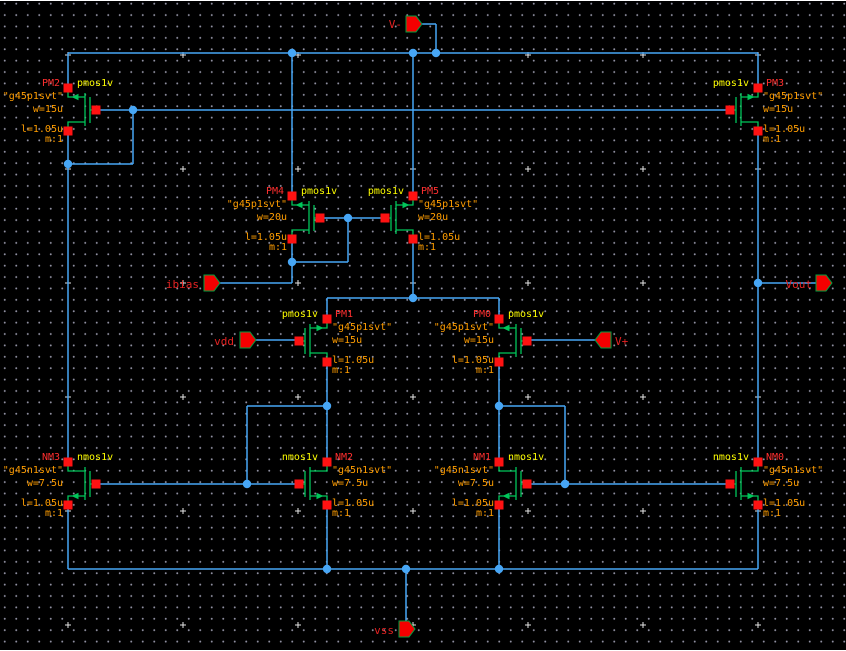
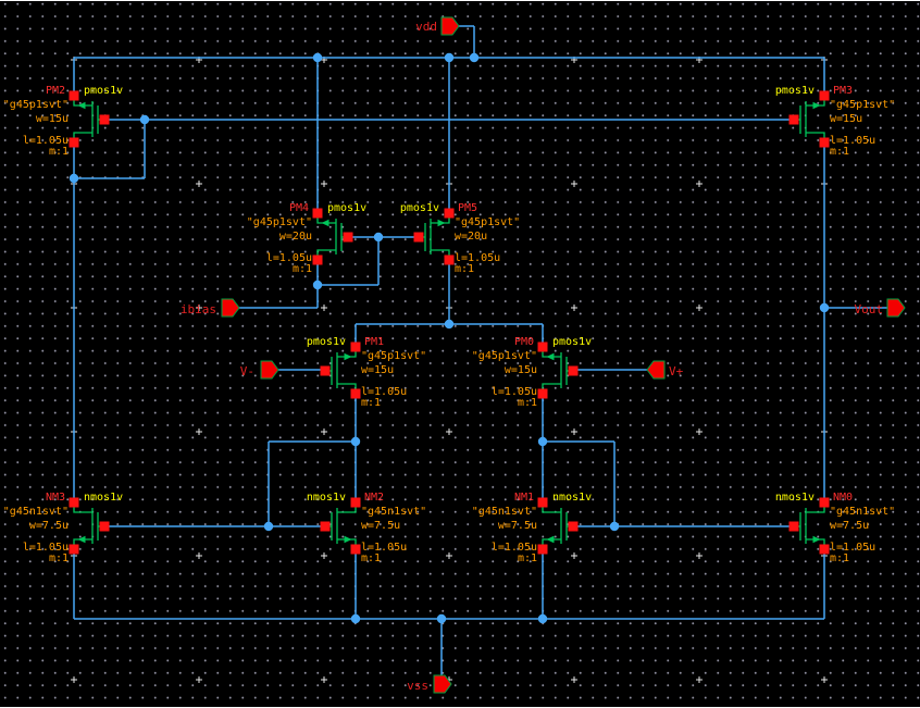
  PM2
  pmos1v
  "g45p1svt"
  w=15u
  l=1.05u
  m:1
  PM3
  pmos1v
  "g45p1svt"
  w=15u
  l=1.05u
  m:1
  PM4
  pmos1v
  "g45p1svt"
  w=20u
  l=1.05u
  m:1
  PM5
  pmos1v
  "g45p1svt"
  w=20u
  l=1.05u
  m:1
  PM1
  pmos1v
  "g45p1svt"
  w=15u
  l=1.05u
  m:1
  PM0
  pmos1v
  "g45p1svt"
  w=15u
  l=1.05u
  m:1
  NM3
  nmos1v
  "g45n1svt"
  w=7.5u
  l=1.05u
  m:1
  NM2
  nmos1v
  "g45n1svt"
  w=7.5u
  l=1.05u
  m:1
  NM1
  nmos1v
  "g45n1svt"
  w=7.5u
  l=1.05u
  m:1
  NM0
  nmos1v
  "g45n1svt"
  w=7.5u
  l=1.05u
  m:1
- V-
+ vdd
  ibias
- vdd
+ V-
  V+
  Vout
  vss
